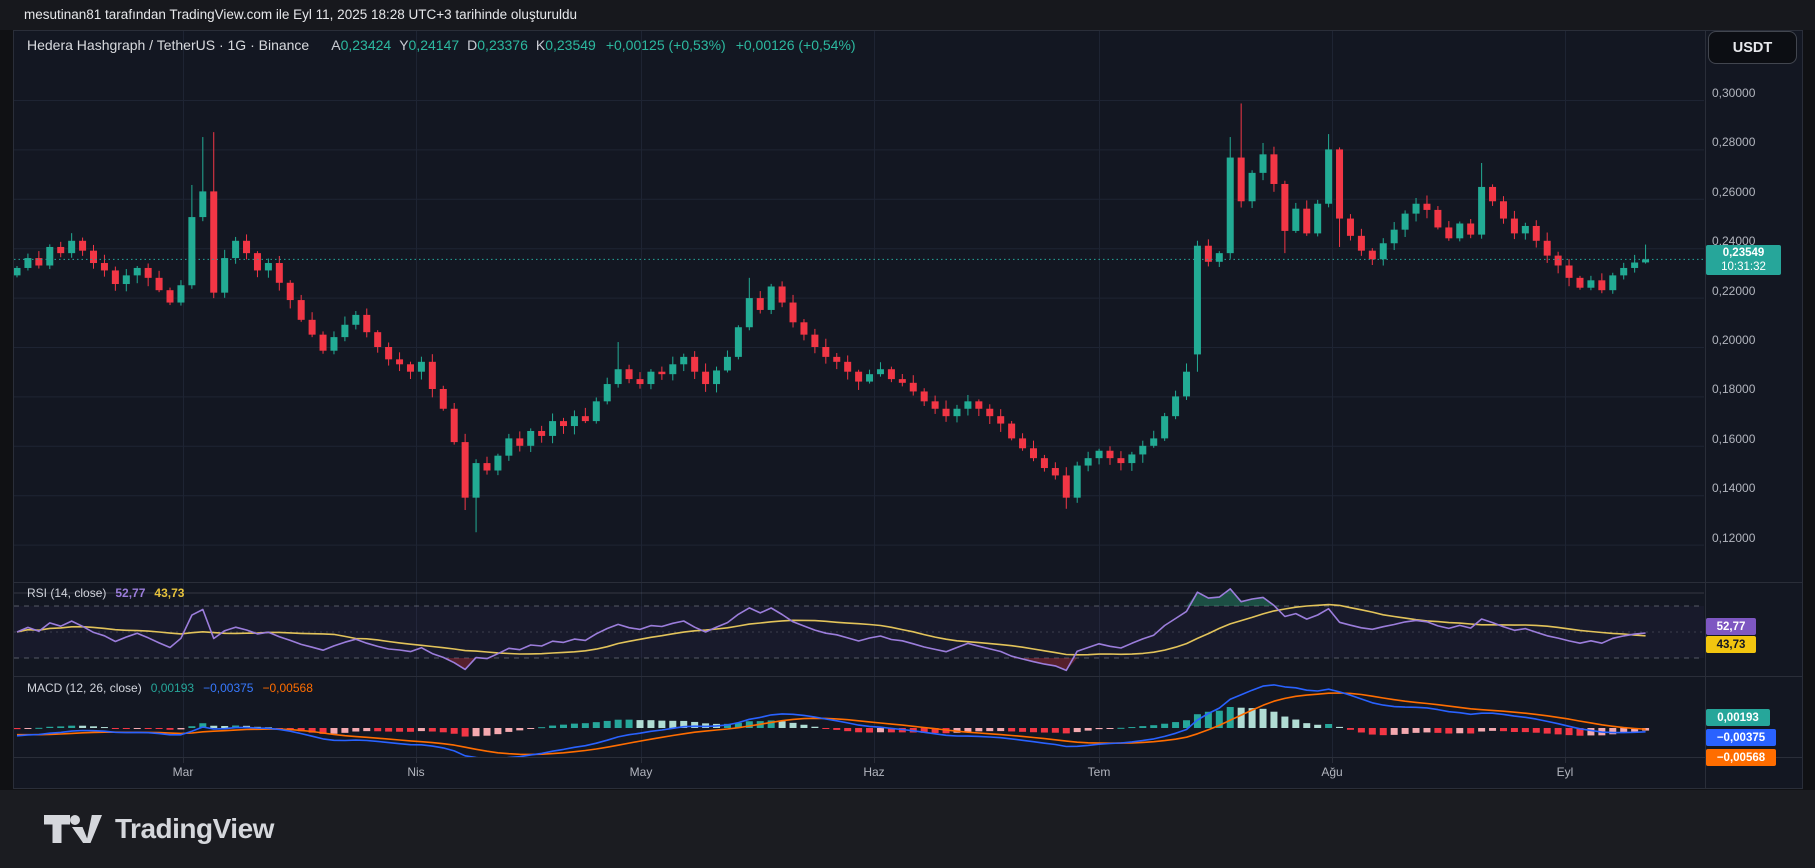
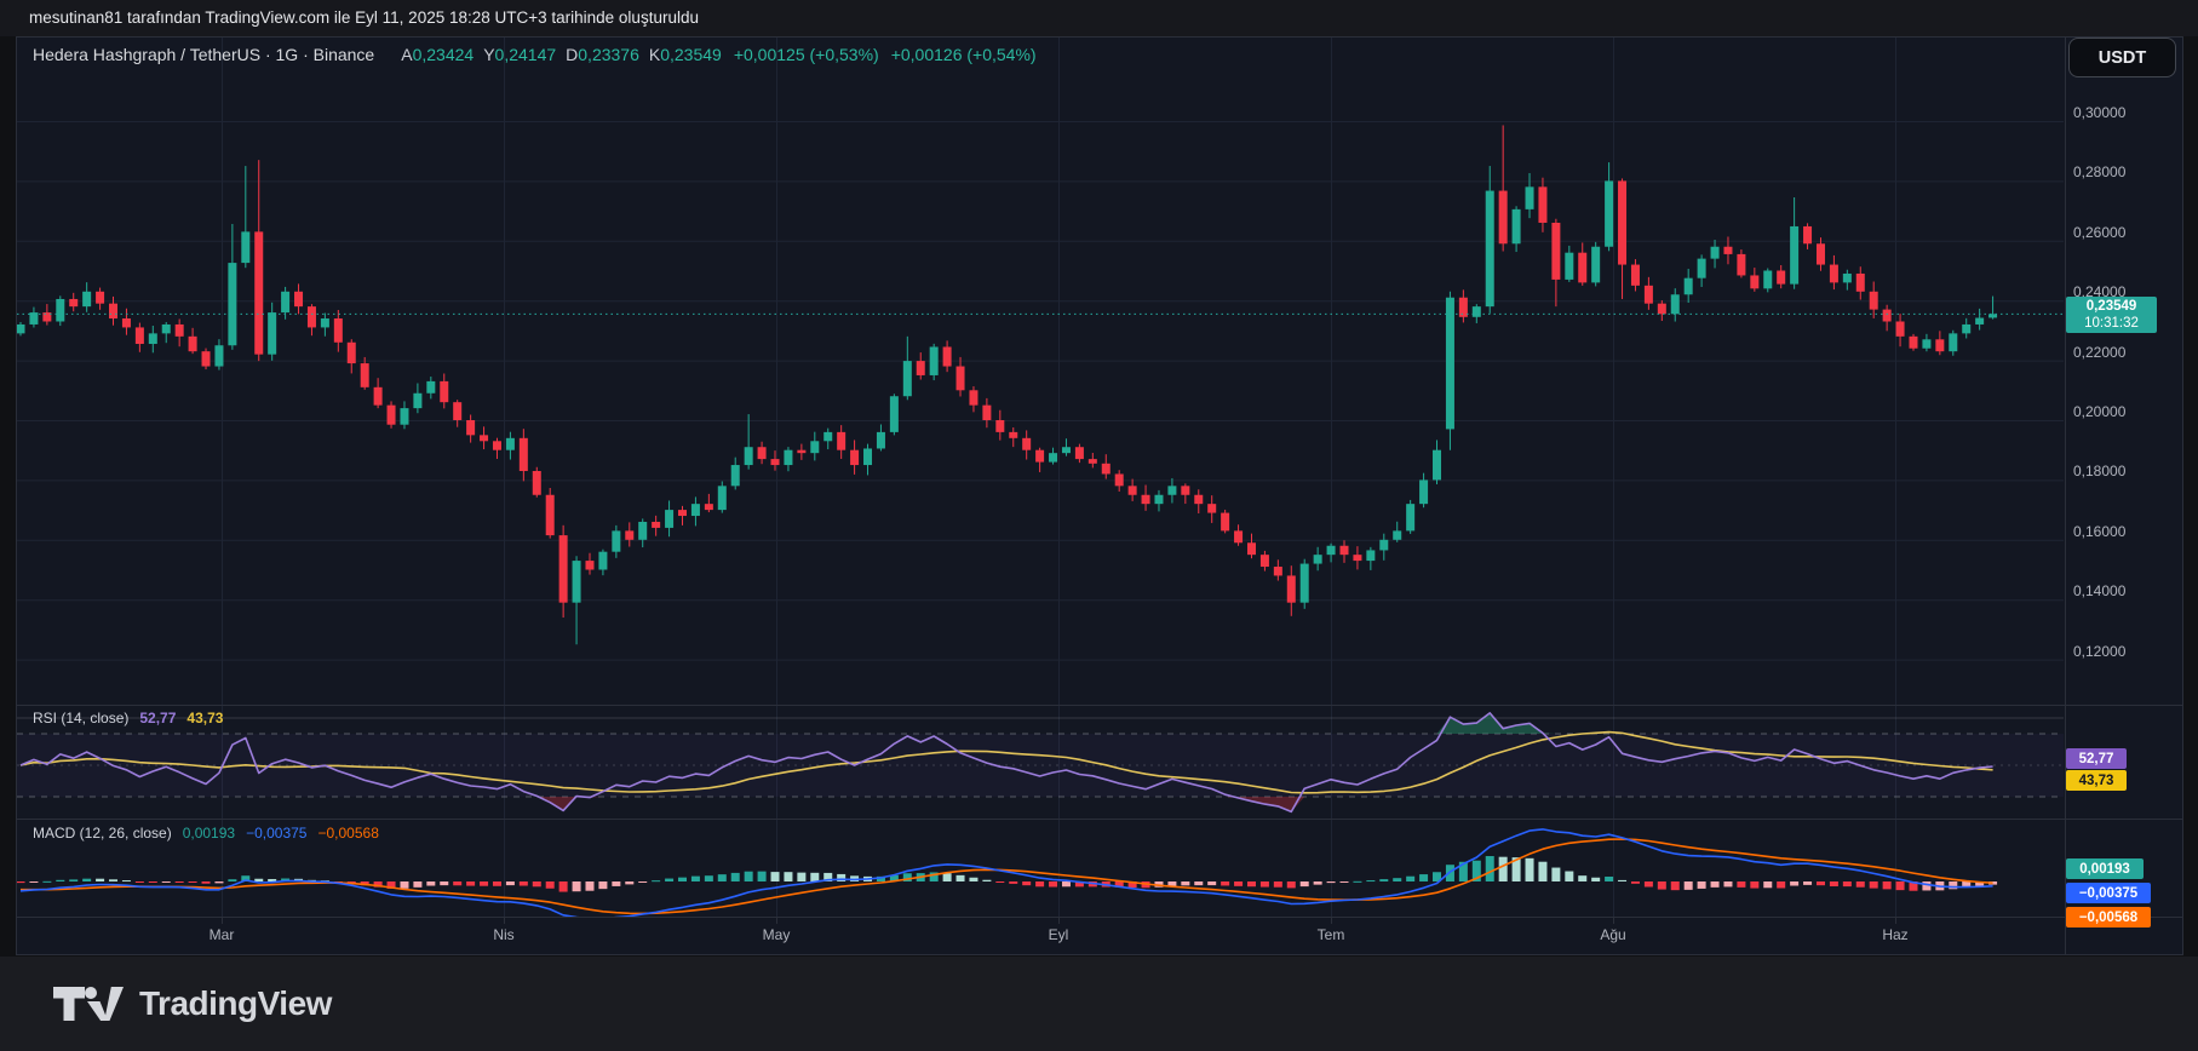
  mesutinan81 tarafından TradingView.com ile Eyl 11, 2025 18:28 UTC+3 tarihinde oluşturuldu
  Hedera Hashgraph / TetherUS · 1G · Binance A0,23424 Y0,24147 D0,23376 K0,23549 +0,00125 (+0,53%) +0,00126 (+0,54%)
  RSI (14, close) 52,77 43,73
  MACD (12, 26, close) 0,00193 −0,00375 −0,00568
  USDT
  0,30000
  0,28000
  0,26000
  0,24000
  0,22000
  0,20000
  0,18000
  0,16000
  0,14000
  0,12000
  0,23549
  10:31:32
  52,77
  43,73
  0,00193
  −0,00375
  −0,00568
  Mar
  Nis
  May
- Haz
+ Eyl
  Tem
  Ağu
- Eyl
+ Haz
  TradingView
